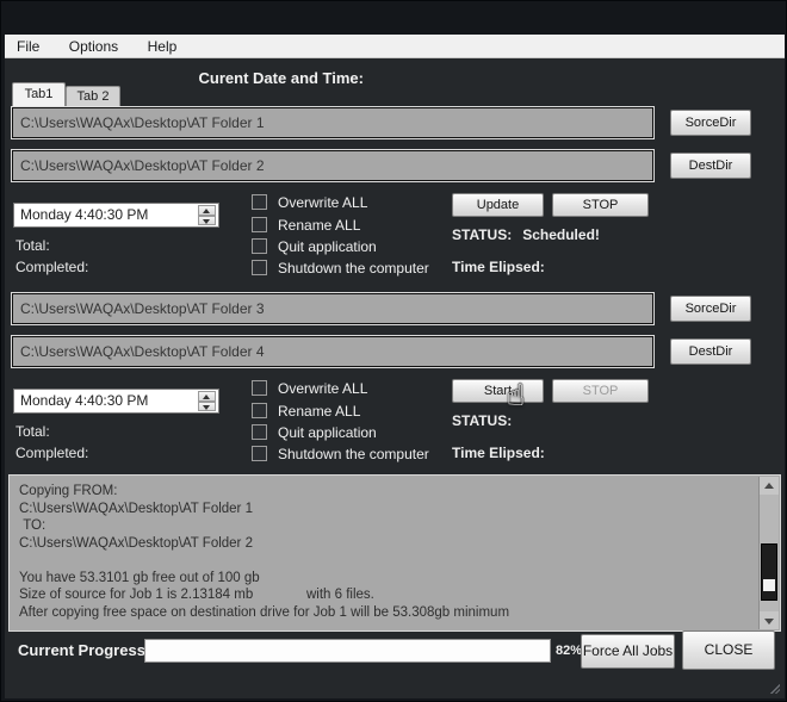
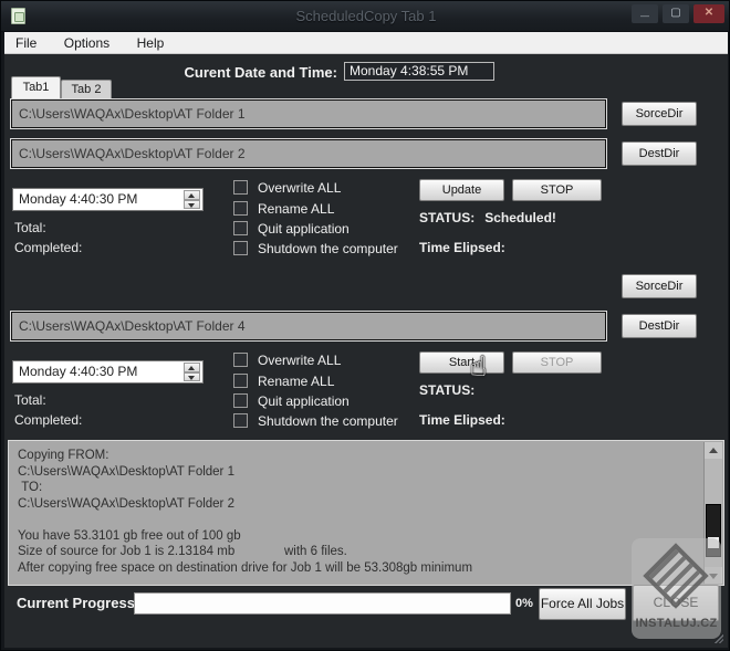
+ ScheduledCopy Tab 1
  File Options Help
  Curent Date and Time:
+ Monday 4:38:55 PM
  Tab1
  Tab 2
  C:\Users\WAQAx\Desktop\AT Folder 1
  SorceDir
  C:\Users\WAQAx\Desktop\AT Folder 2
  DestDir
  Monday 4:40:30 PM
  Total:
  Completed:
  Overwrite ALL
  Rename ALL
  Quit application
  Shutdown the computer
  Update
  STOP
  STATUS: Scheduled!
  Time Elipsed:
- C:\Users\WAQAx\Desktop\AT Folder 3
  SorceDir
  C:\Users\WAQAx\Desktop\AT Folder 4
  DestDir
  Monday 4:40:30 PM
  Total:
  Completed:
  Overwrite ALL
  Rename ALL
  Quit application
  Shutdown the computer
  Start
  STOP
  STATUS:
  Time Elipsed:
  ☝
  Copying FROM:
  C:\Users\WAQAx\Desktop\AT Folder 1
  TO:
  C:\Users\WAQAx\Desktop\AT Folder 2
  You have 53.3101 gb free out of 100 gb
  Size of source for Job 1 is 2.13184 mb with 6 files.
  After copying free space on destination drive for Job 1 will be 53.308gb minimum
  Current Progress
- 82%
+ 0%
  Force All Jobs
  CLOSE
+ INSTALUJ.CZ
